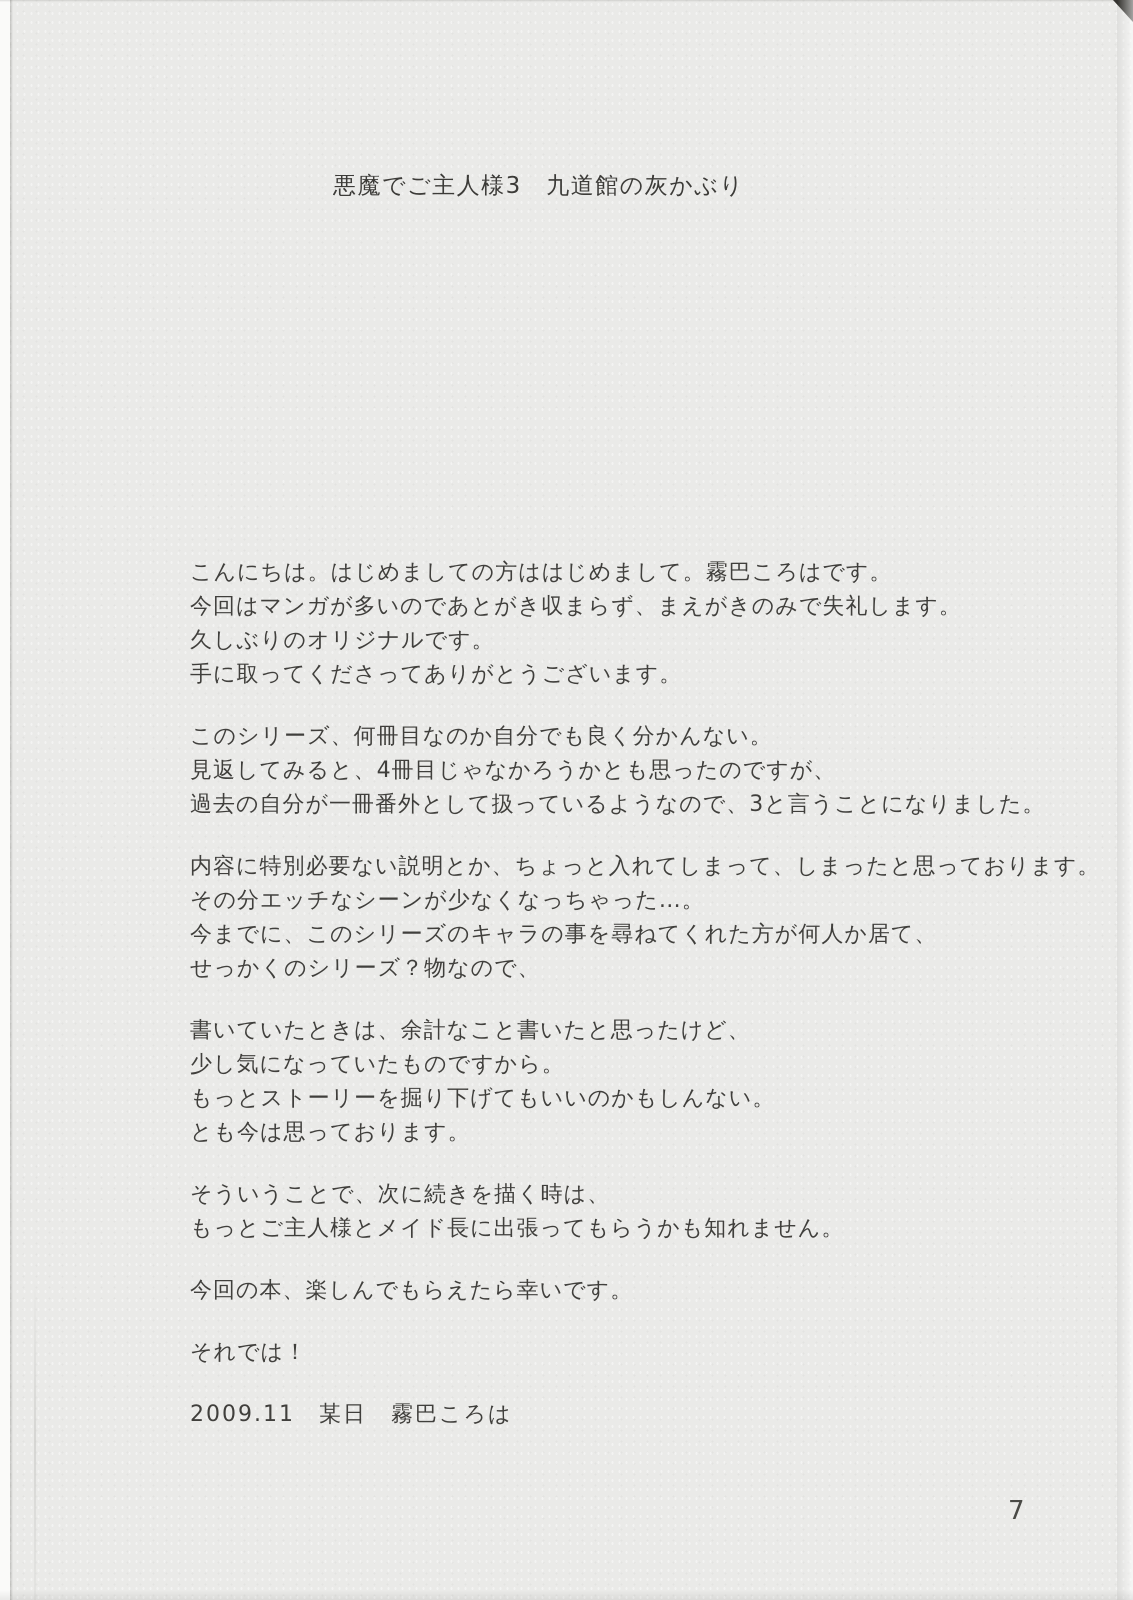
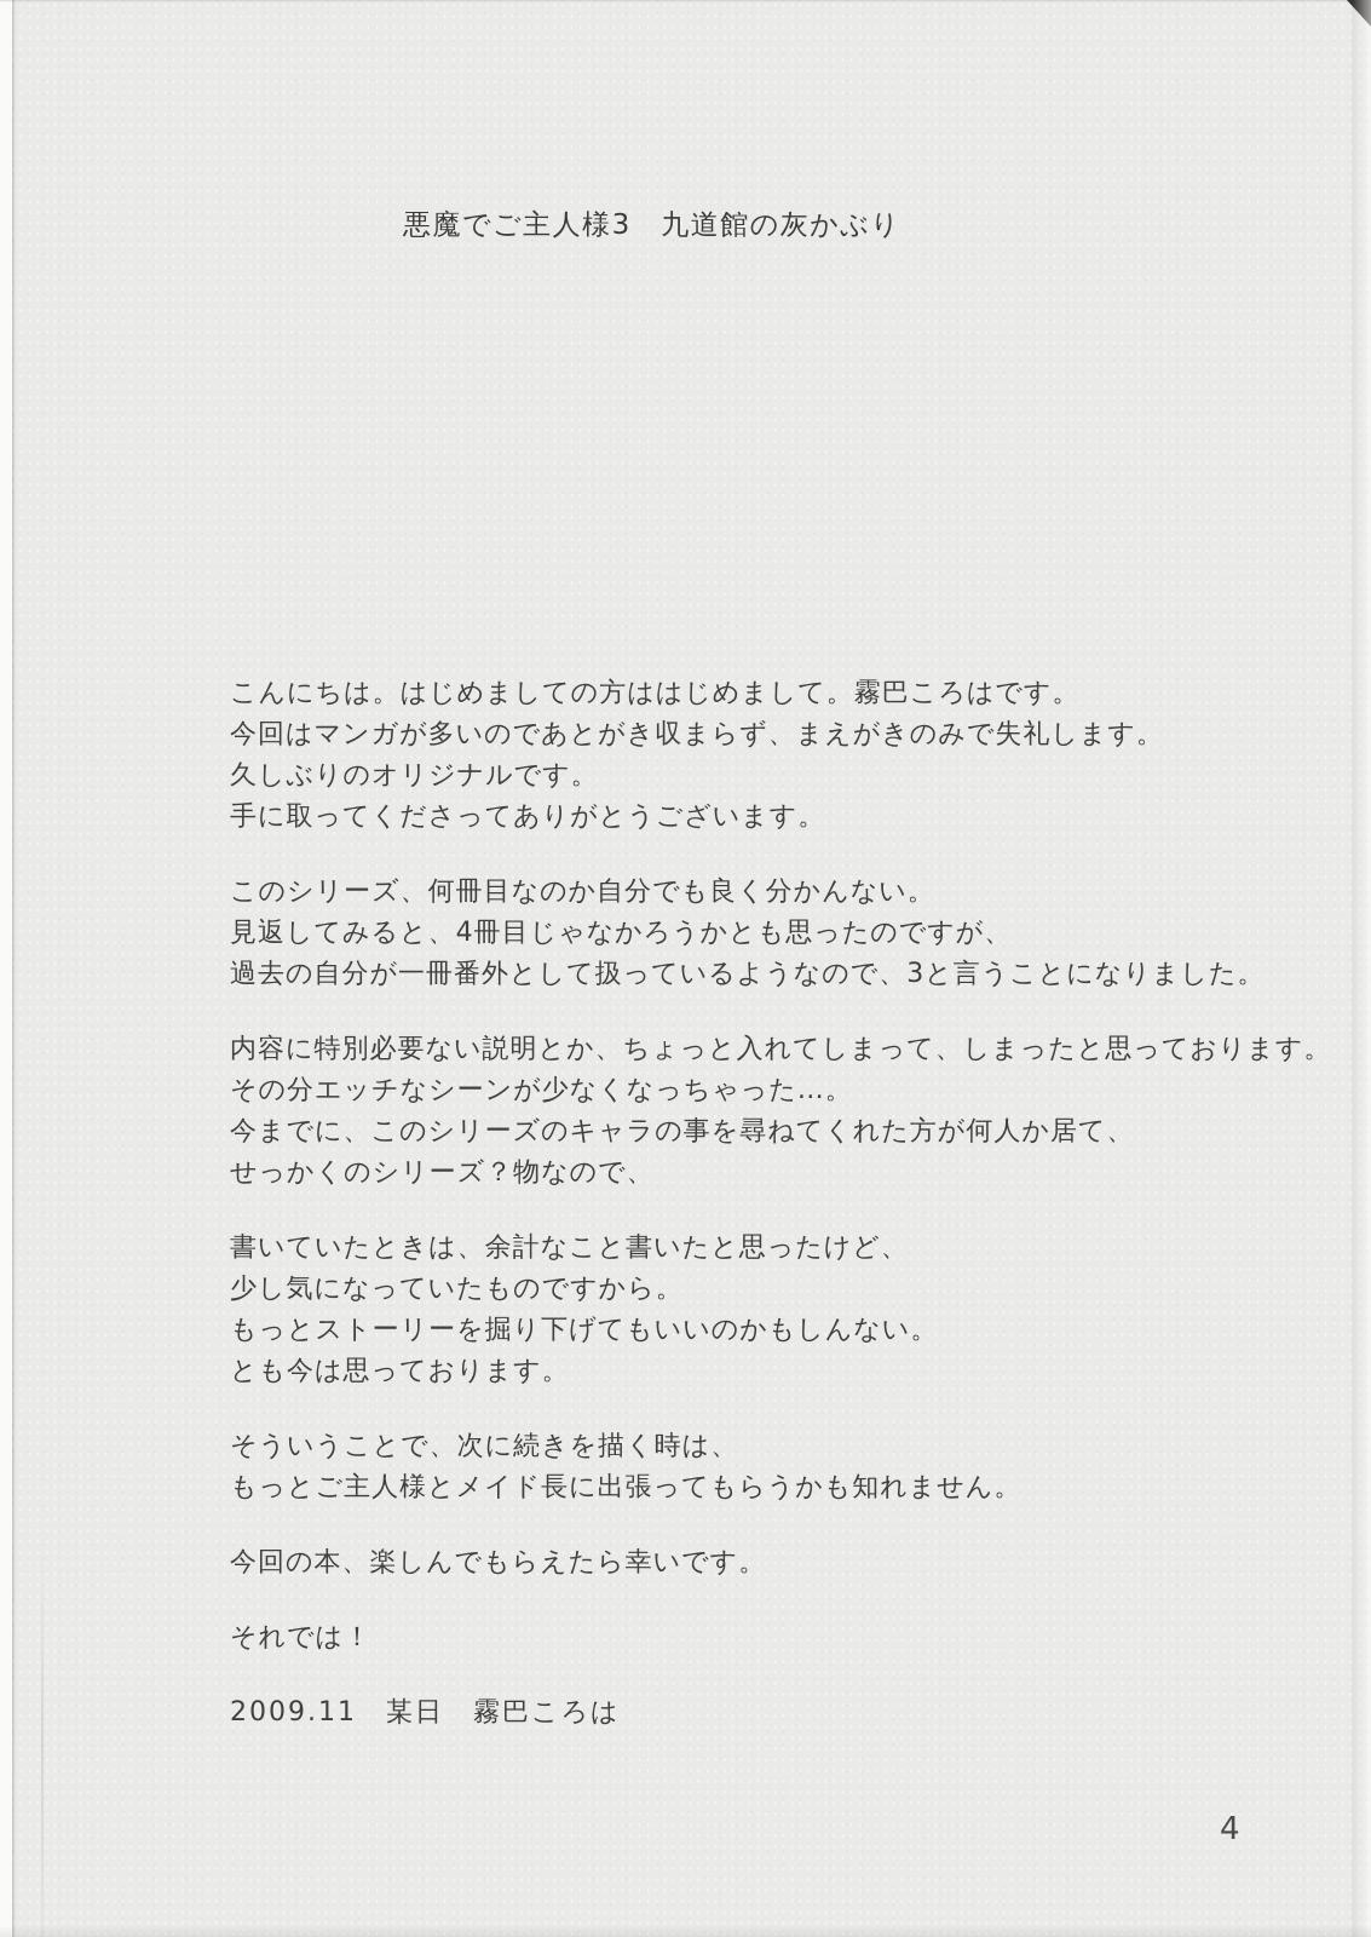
  悪魔でご主人様3 九道館の灰かぶり
  こんにちは。はじめましての方ははじめまして。霧巴ころはです。
  今回はマンガが多いのであとがき収まらず、まえがきのみで失礼します。
  久しぶりのオリジナルです。
  手に取ってくださってありがとうございます。
  このシリーズ、何冊目なのか自分でも良く分かんない。
  見返してみると、4冊目じゃなかろうかとも思ったのですが、
  過去の自分が一冊番外として扱っているようなので、3と言うことになりました。
  内容に特別必要ない説明とか、ちょっと入れてしまって、しまったと思っております。
  その分エッチなシーンが少なくなっちゃった…。
  今までに、このシリーズのキャラの事を尋ねてくれた方が何人か居て、
  せっかくのシリーズ？物なので、
  書いていたときは、余計なこと書いたと思ったけど、
  少し気になっていたものですから。
  もっとストーリーを掘り下げてもいいのかもしんない。
  とも今は思っております。
  そういうことで、次に続きを描く時は、
  もっとご主人様とメイド長に出張ってもらうかも知れません。
  今回の本、楽しんでもらえたら幸いです。
  それでは！
  2009.11 某日 霧巴ころは
- 7
+ 4
